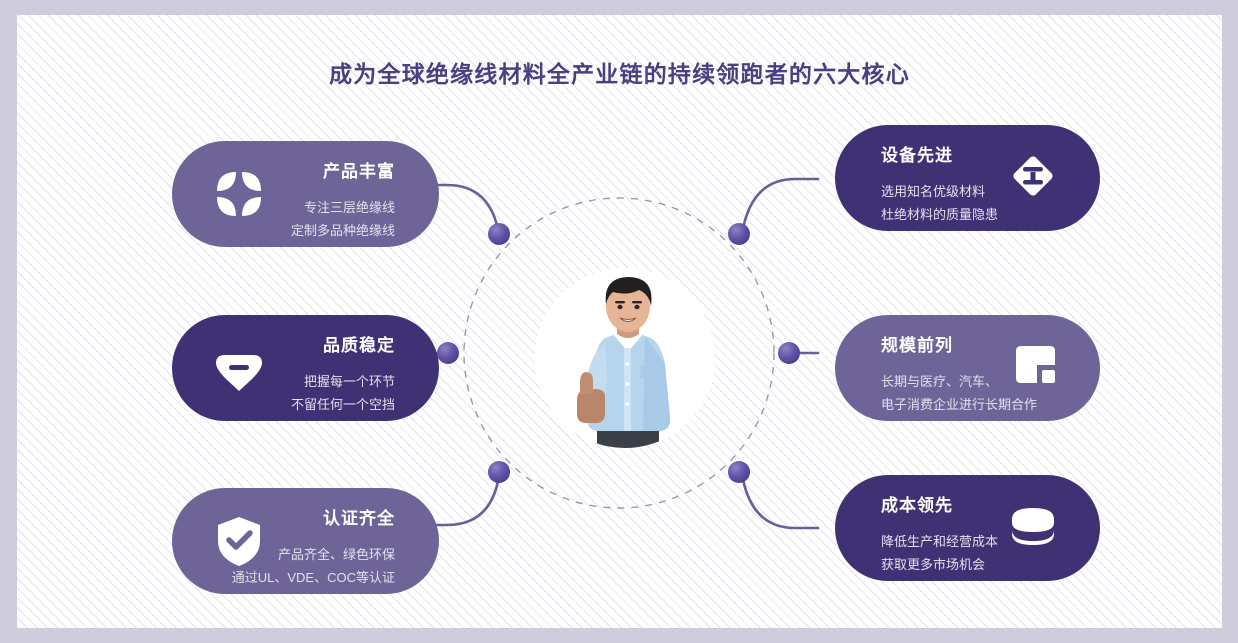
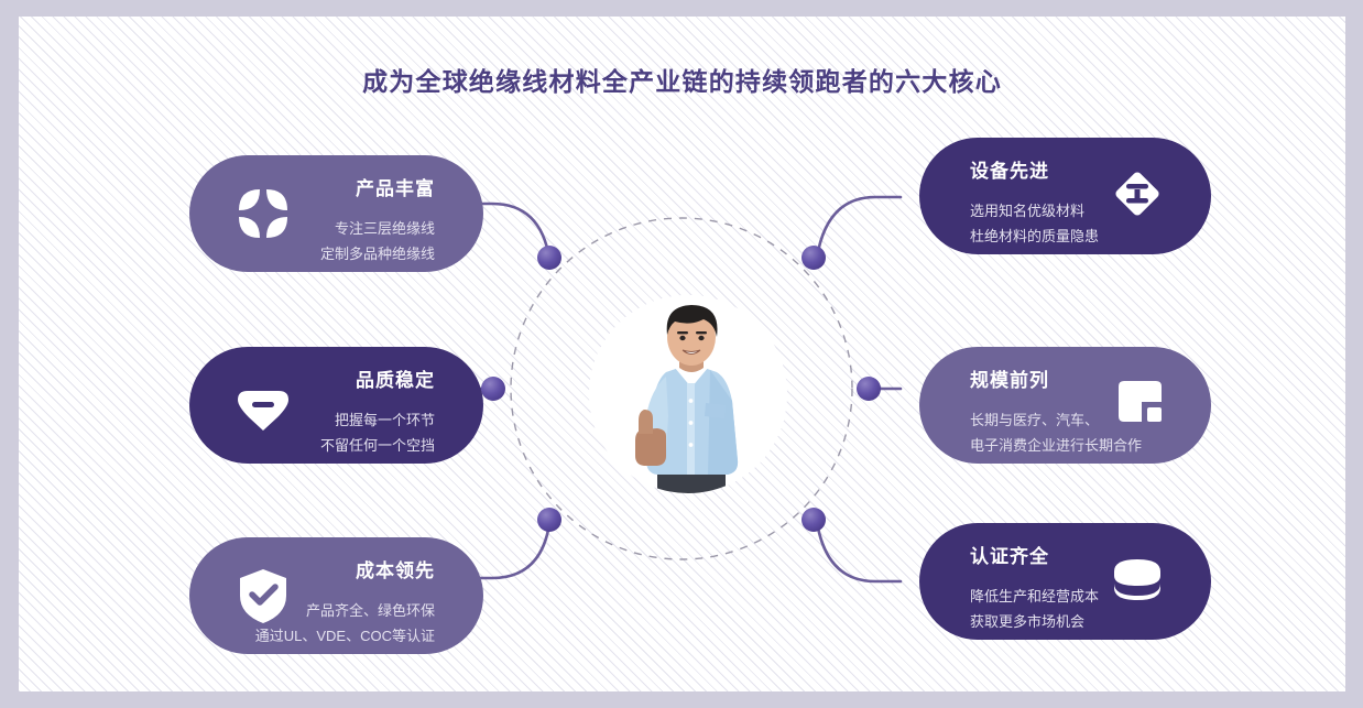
  成为全球绝缘线材料全产业链的持续领跑者的六大核心
  产品丰富
  专注三层绝缘线
  定制多品种绝缘线
  品质稳定
  把握每一个环节
  不留任何一个空挡
- 认证齐全
+ 成本领先
  产品齐全、绿色环保
  通过UL、VDE、COC等认证
  设备先进
  选用知名优级材料
  杜绝材料的质量隐患
  规模前列
  长期与医疗、汽车、
  电子消费企业进行长期合作
- 成本领先
+ 认证齐全
  降低生产和经营成本
  获取更多市场机会
